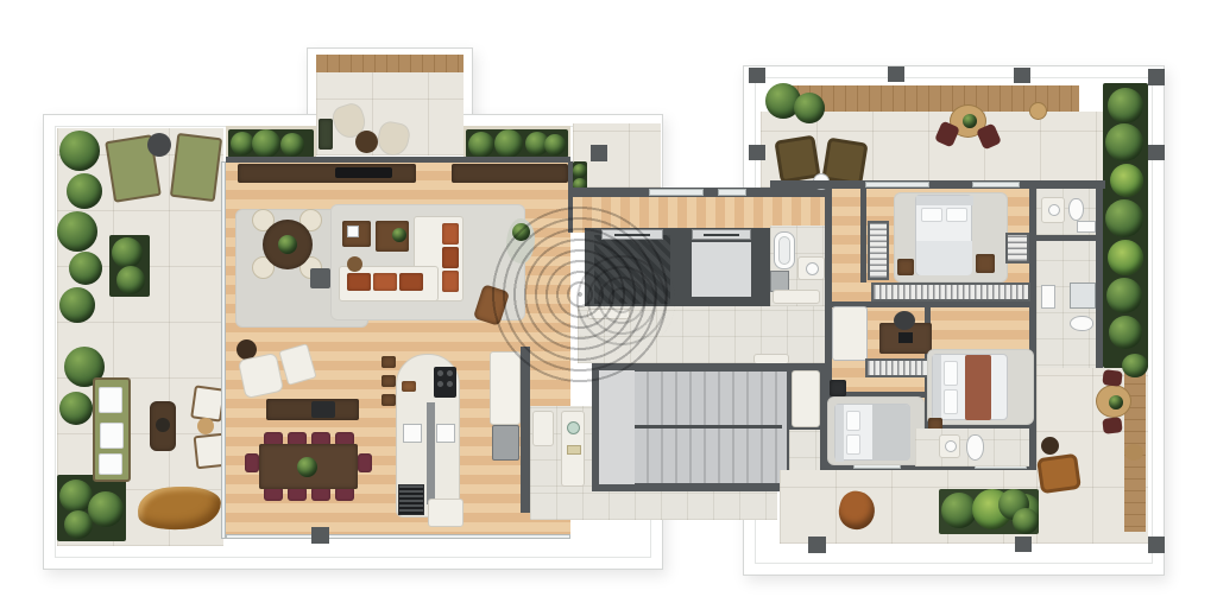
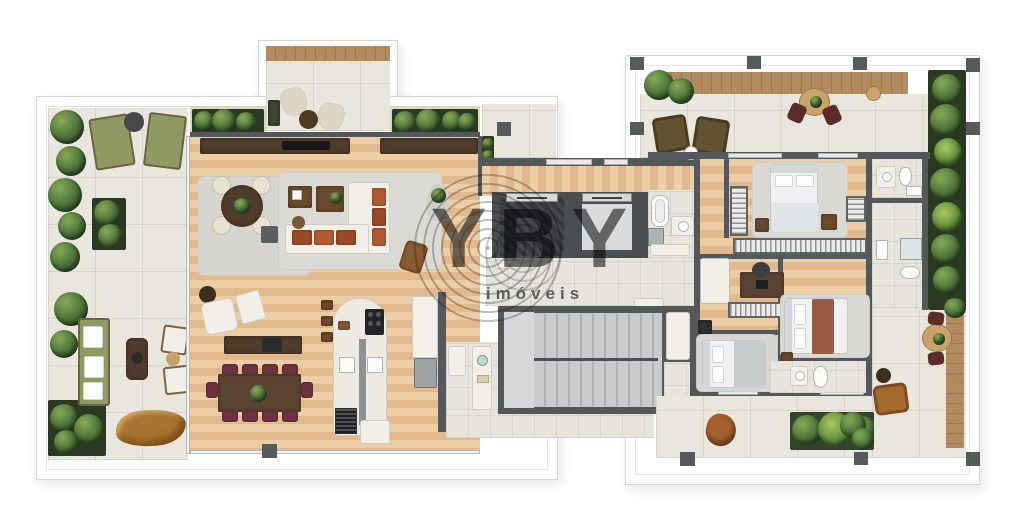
+ YBY
+ imóveis
